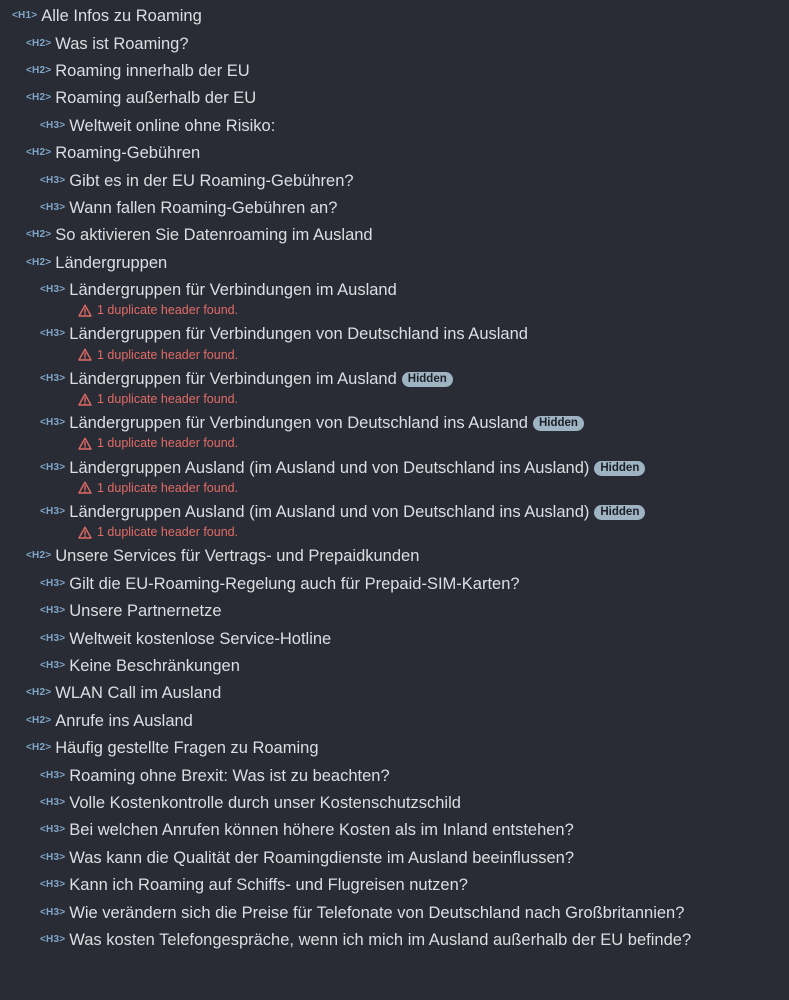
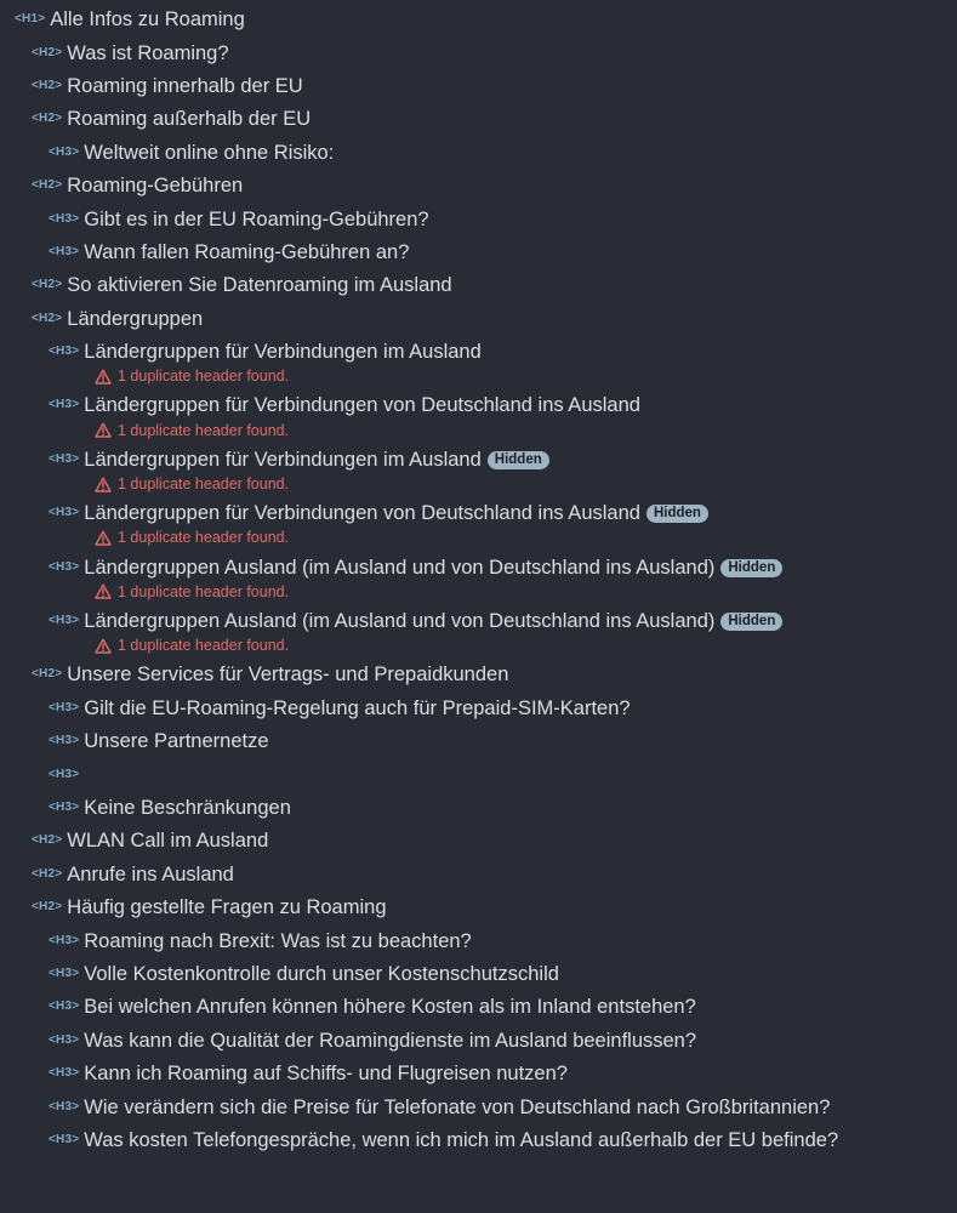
  <H1>
  Alle Infos zu Roaming
  <H2>
  Was ist Roaming?
  <H2>
  Roaming innerhalb der EU
  <H2>
  Roaming außerhalb der EU
  <H3>
  Weltweit online ohne Risiko:
  <H2>
  Roaming-Gebühren
  <H3>
  Gibt es in der EU Roaming-Gebühren?
  <H3>
  Wann fallen Roaming-Gebühren an?
  <H2>
  So aktivieren Sie Datenroaming im Ausland
  <H2>
  Ländergruppen
  <H3>
  Ländergruppen für Verbindungen im Ausland
  1 duplicate header found.
  <H3>
  Ländergruppen für Verbindungen von Deutschland ins Ausland
  1 duplicate header found.
  <H3>
  Ländergruppen für Verbindungen im Ausland
  Hidden
  1 duplicate header found.
  <H3>
  Ländergruppen für Verbindungen von Deutschland ins Ausland
  Hidden
  1 duplicate header found.
  <H3>
  Ländergruppen Ausland (im Ausland und von Deutschland ins Ausland)
  Hidden
  1 duplicate header found.
  <H3>
  Ländergruppen Ausland (im Ausland und von Deutschland ins Ausland)
  Hidden
  1 duplicate header found.
  <H2>
  Unsere Services für Vertrags- und Prepaidkunden
  <H3>
  Gilt die EU-Roaming-Regelung auch für Prepaid-SIM-Karten?
  <H3>
  Unsere Partnernetze
  <H3>
- Weltweit kostenlose Service-Hotline
  <H3>
  Keine Beschränkungen
  <H2>
  WLAN Call im Ausland
  <H2>
  Anrufe ins Ausland
  <H2>
  Häufig gestellte Fragen zu Roaming
  <H3>
- Roaming ohne Brexit: Was ist zu beachten?
+ Roaming nach Brexit: Was ist zu beachten?
  <H3>
  Volle Kostenkontrolle durch unser Kostenschutzschild
  <H3>
  Bei welchen Anrufen können höhere Kosten als im Inland entstehen?
  <H3>
  Was kann die Qualität der Roamingdienste im Ausland beeinflussen?
  <H3>
  Kann ich Roaming auf Schiffs- und Flugreisen nutzen?
  <H3>
  Wie verändern sich die Preise für Telefonate von Deutschland nach Großbritannien?
  <H3>
  Was kosten Telefongespräche, wenn ich mich im Ausland außerhalb der EU befinde?
